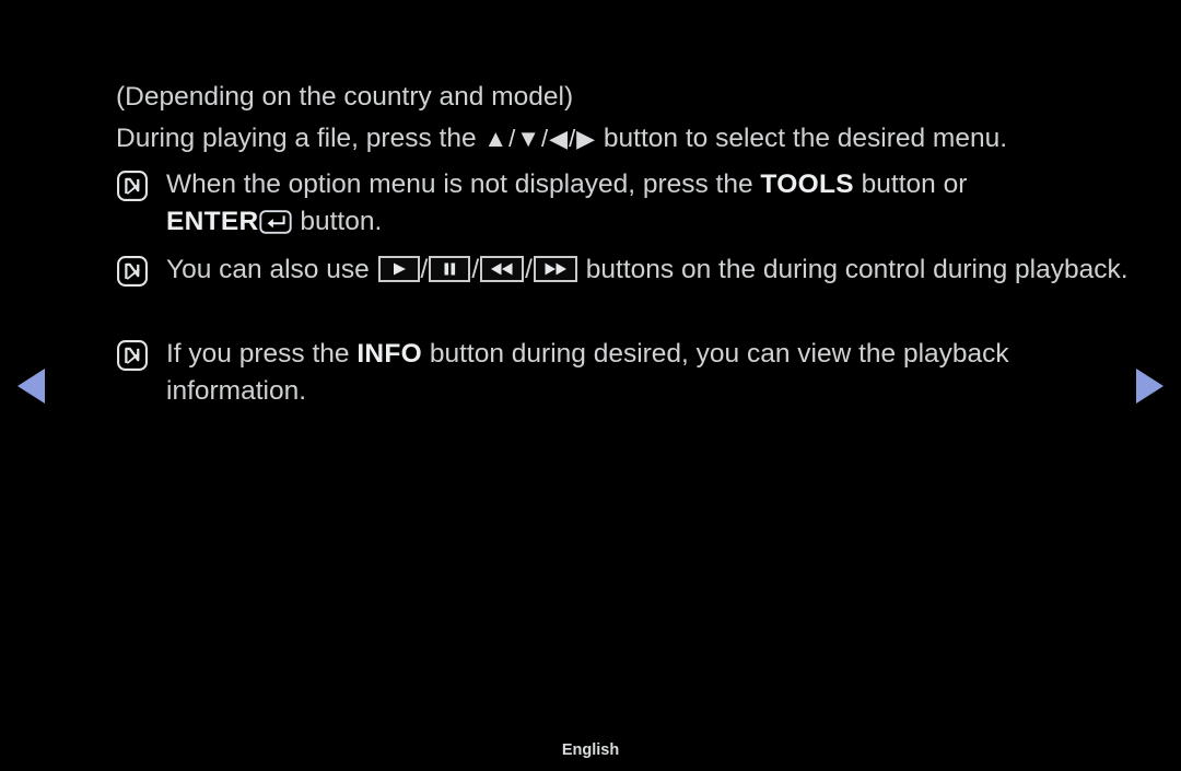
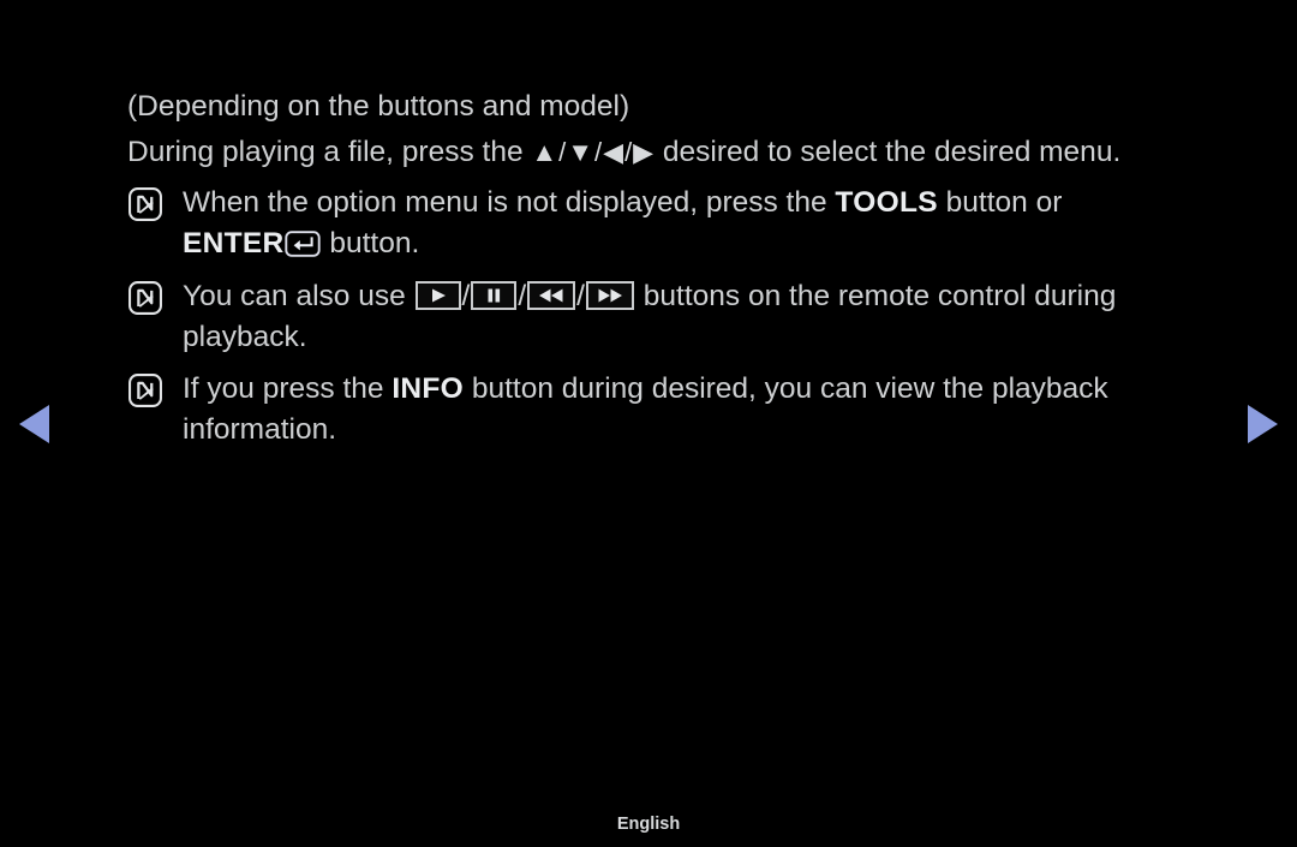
- (Depending on the country and model)
+ (Depending on the buttons and model)
- During playing a file, press the ▲/▼/◀/▶ button to select the desired menu.
+ During playing a file, press the ▲/▼/◀/▶ desired to select the desired menu.
  When the option menu is not displayed, press the TOOLS button or
  ENTER button.
- You can also use / / / buttons on the during control during playback.
+ You can also use / / / buttons on the remote control during playback.
  If you press the INFO button during desired, you can view the playback information.
  English
